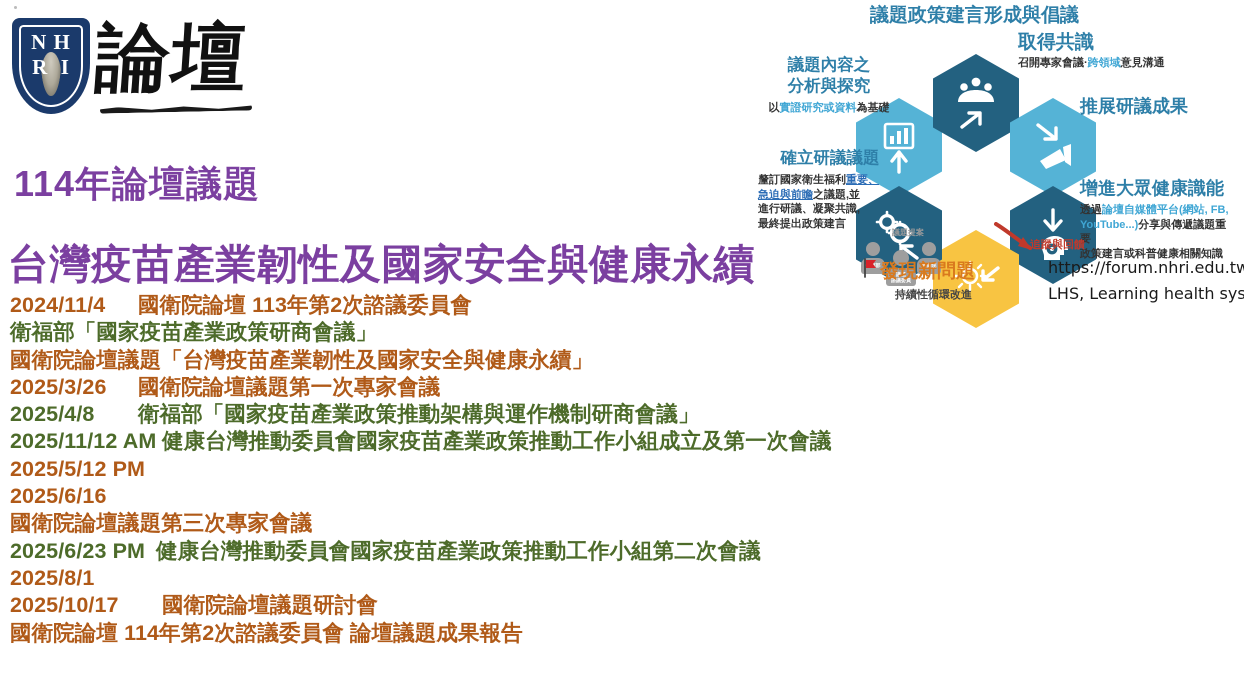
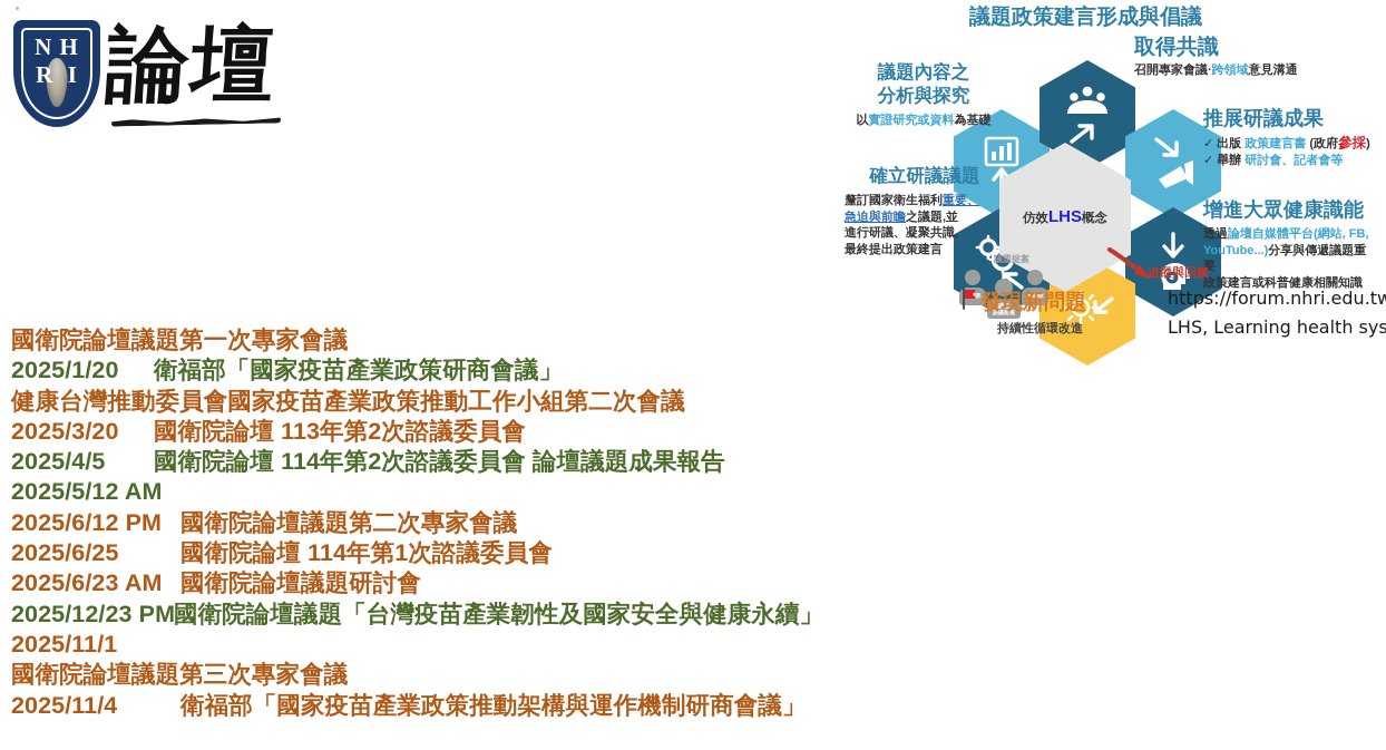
  N H
  R I
- 114年論壇議題
- 台灣疫苗產業韌性及國家安全與健康永續
- 2024/11/4
- 國衛院論壇 113年第2次諮議委員會
+ 國衛院論壇議題第一次專家會議
+ 2025/1/20
  衛福部「國家疫苗產業政策研商會議」
- 國衛院論壇議題「台灣疫苗產業韌性及國家安全與健康永續」
+ 健康台灣推動委員會國家疫苗產業政策推動工作小組第二次會議
- 2025/3/26
+ 2025/3/20
- 國衛院論壇議題第一次專家會議
+ 國衛院論壇 113年第2次諮議委員會
- 2025/4/8
+ 2025/4/5
- 衛福部「國家疫苗產業政策推動架構與運作機制研商會議」
+ 國衛院論壇 114年第2次諮議委員會 論壇議題成果報告
- 2025/11/12 AM
+ 2025/5/12 AM
- 健康台灣推動委員會國家疫苗產業政策推動工作小組成立及第一次會議
- 2025/5/12 PM
+ 2025/6/12 PM
+ 國衛院論壇議題第二次專家會議
- 2025/6/16
+ 2025/6/25
+ 國衛院論壇 114年第1次諮議委員會
+ 2025/6/23 AM
- 國衛院論壇議題第三次專家會議
+ 國衛院論壇議題研討會
- 2025/6/23 PM
+ 2025/12/23 PM
- 健康台灣推動委員會國家疫苗產業政策推動工作小組第二次會議
+ 國衛院論壇議題「台灣疫苗產業韌性及國家安全與健康永續」
- 2025/8/1
+ 2025/11/1
- 2025/10/17
- 國衛院論壇議題研討會
+ 國衛院論壇議題第三次專家會議
+ 2025/11/4
- 國衛院論壇 114年第2次諮議委員會 論壇議題成果報告
+ 衛福部「國家疫苗產業政策推動架構與運作機制研商會議」
  議題政策建言形成與倡議
+ 仿效LHS概念
  議題內容之
  分析與探究
  以實證研究或資料為基礎
  確立研議議題
  釐訂國家衛生福利重要、
  急迫與前瞻之議題,並
  進行研議、凝聚共識,
  最終提出政策建言
  取得共識
  召開專家會議·跨領域意見溝通
  推展研議成果
+ ✓ 出版 政策建言書 (政府參採)
+ ✓ 舉辦 研討會、記者會等
  增進大眾健康識能
  透過論壇自媒體平台(網站, FB,
  YouTube...)分享與傳遞議題重要
  政策建言或科普健康相關知識
  議題提案
  發現新問題
  持續性循環改進
  追蹤與回饋
  https://forum.nhri.edu.tw
  LHS, Learning health sys
